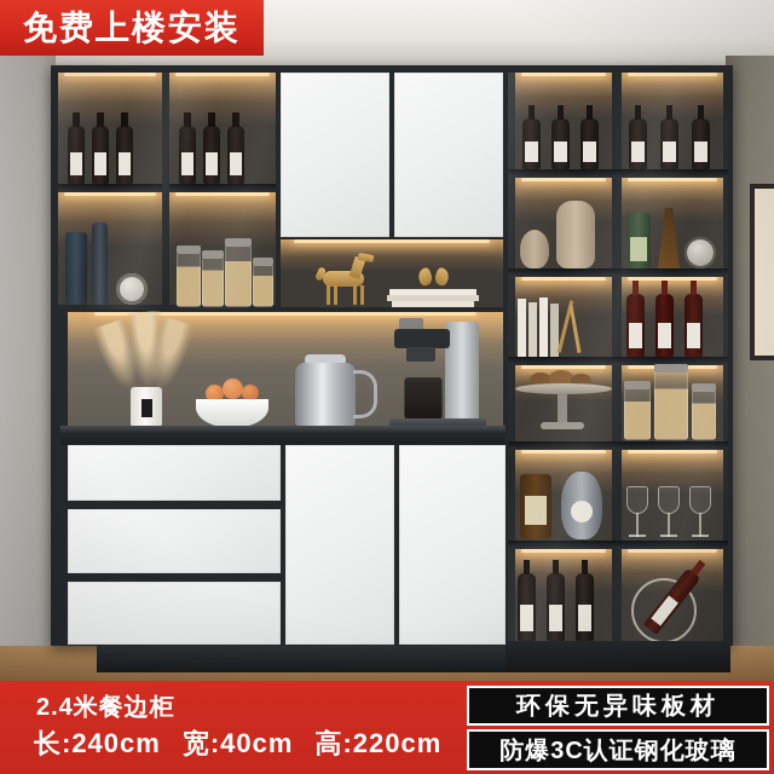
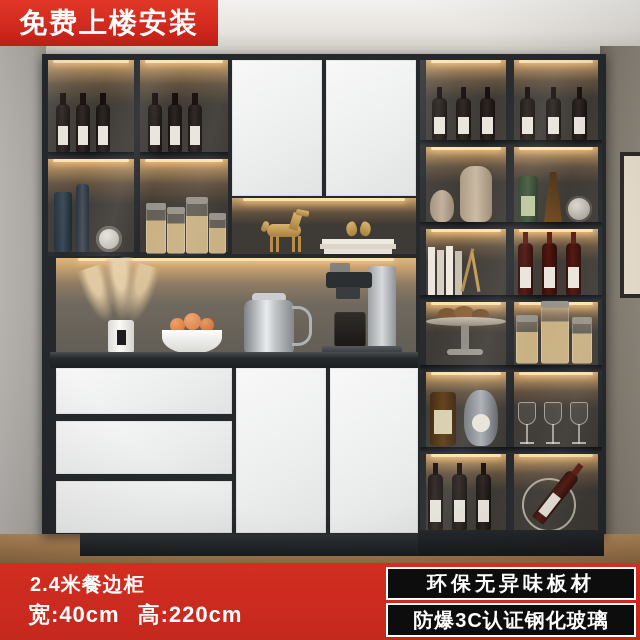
  免费上楼安装
  2.4米餐边柜
- 长:240cm
  宽:40cm
  高:220cm
  环保无异味板材
  防爆3C认证钢化玻璃
